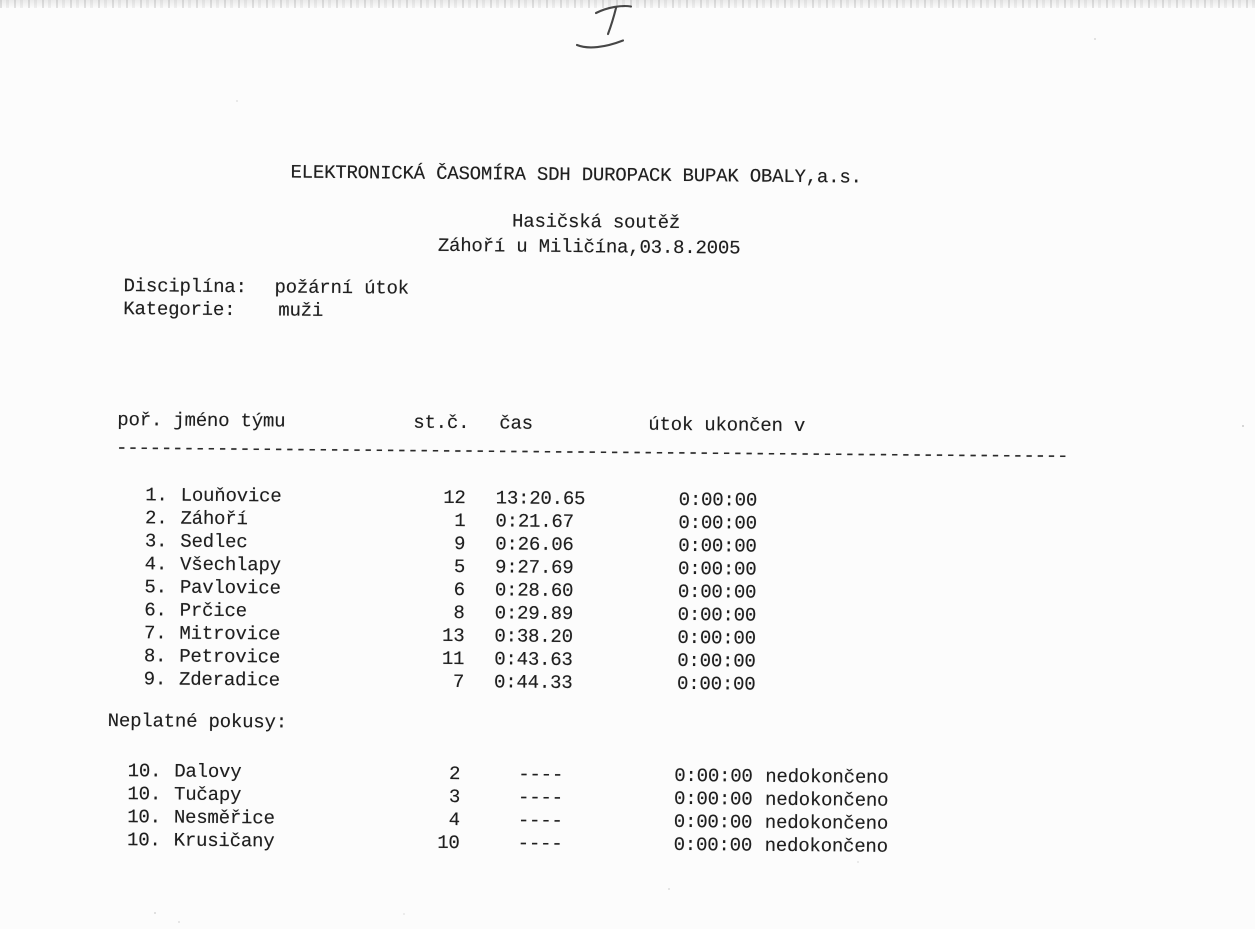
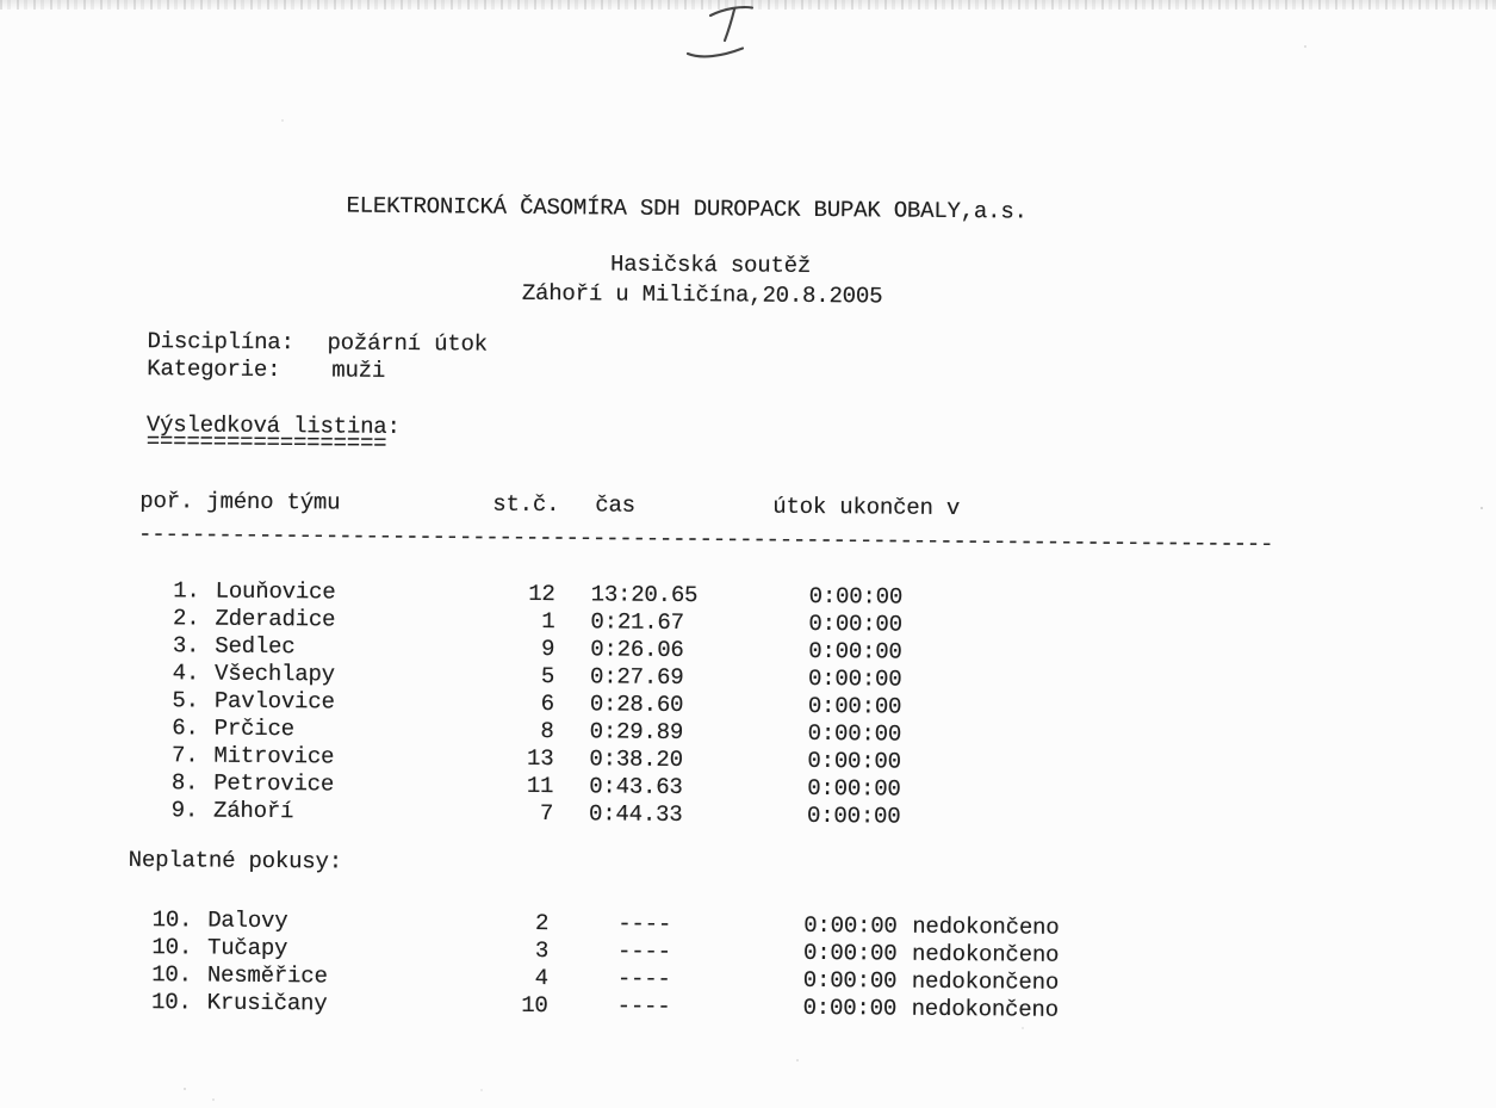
  ELEKTRONICKÁ ČASOMÍRA SDH DUROPACK BUPAK OBALY,a.s.
  Hasičská soutěž
- Záhoří u Miličína,03.8.2005
+ Záhoří u Miličína,20.8.2005
  Disciplína:
  požární útok
  Kategorie:
  muži
+ Výsledková listina:
+ ==================
  poř. jméno týmu
  st.č.
  čas
  útok ukončen v
  -------------------------------------------------------------------------------------
  1.
  Louňovice
  12
  13:20.65
  0:00:00
  2.
- Záhoří
+ Zderadice
  1
  0:21.67
  0:00:00
  3.
  Sedlec
  9
  0:26.06
  0:00:00
  4.
  Všechlapy
  5
- 9:27.69
+ 0:27.69
  0:00:00
  5.
  Pavlovice
  6
  0:28.60
  0:00:00
  6.
  Prčice
  8
  0:29.89
  0:00:00
  7.
  Mitrovice
  13
  0:38.20
  0:00:00
  8.
  Petrovice
  11
  0:43.63
  0:00:00
  9.
- Zderadice
+ Záhoří
  7
  0:44.33
  0:00:00
  Neplatné pokusy:
  10.
  Dalovy
  2
  ----
  0:00:00
  nedokončeno
  10.
  Tučapy
  3
  ----
  0:00:00
  nedokončeno
  10.
  Nesměřice
  4
  ----
  0:00:00
  nedokončeno
  10.
  Krusičany
  10
  ----
  0:00:00
  nedokončeno
